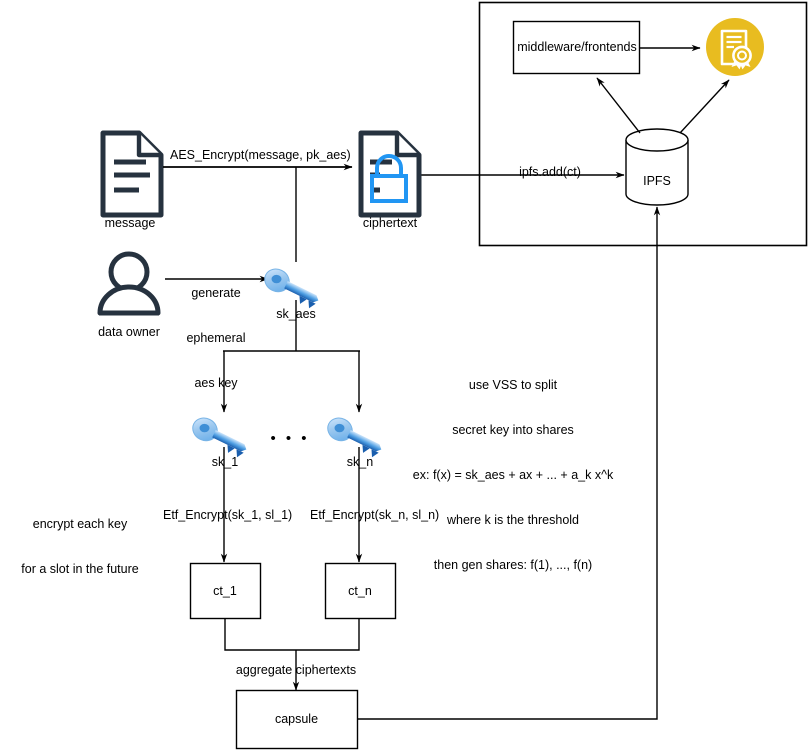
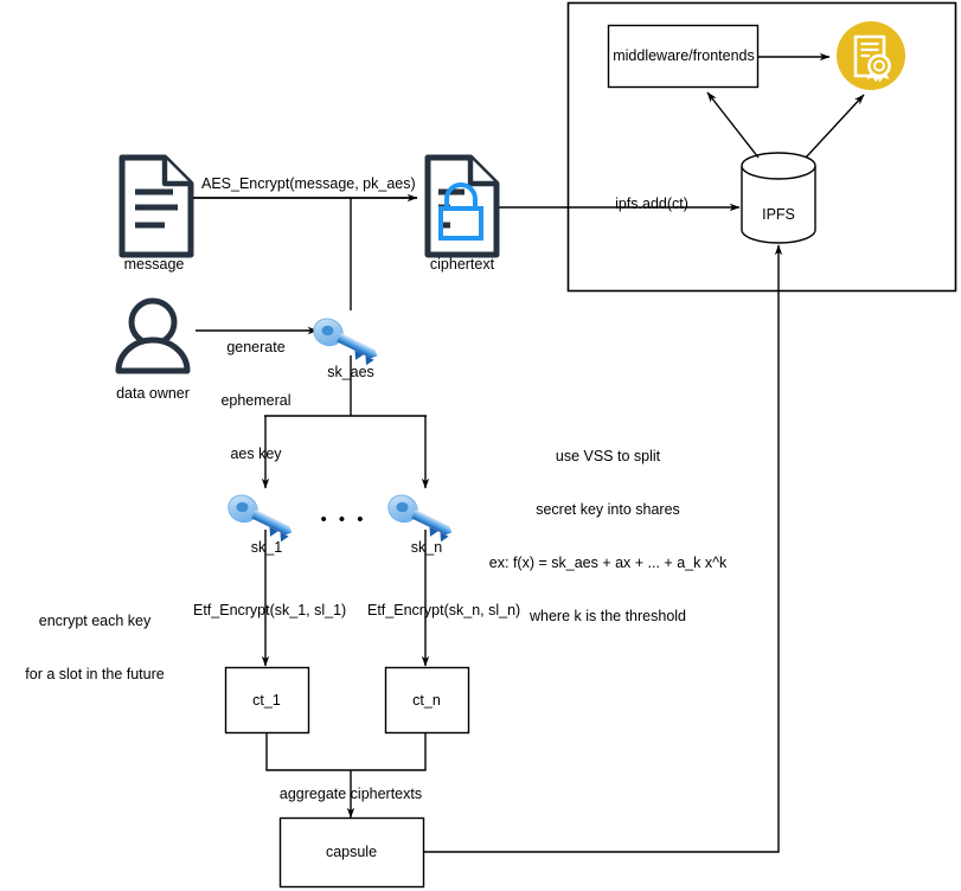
  message
  ciphertext
  AES_Encrypt(message, pk_aes)
  data owner
  generate
  ephemeral
  aes key
  sk_aes
  sk_1
  sk_n
  • • •
  use VSS to split
  secret key into shares
  ex: f(x) = sk_aes + ax + ... + a_k x^k
  where k is the threshold
- then gen shares: f(1), ..., f(n)
  encrypt each key
  for a slot in the future
  Etf_Encrypt(sk_1, sl_1)
  Etf_Encrypt(sk_n, sl_n)
  ct_1
  ct_n
  aggregate ciphertexts
  capsule
  middleware/frontends
  IPFS
  ipfs.add(ct)
